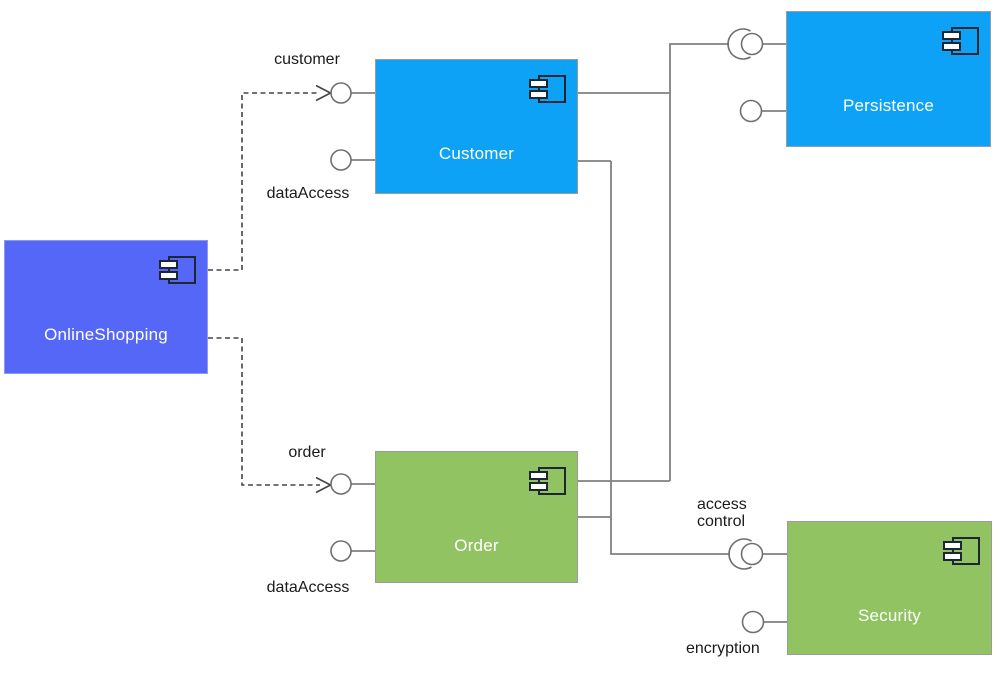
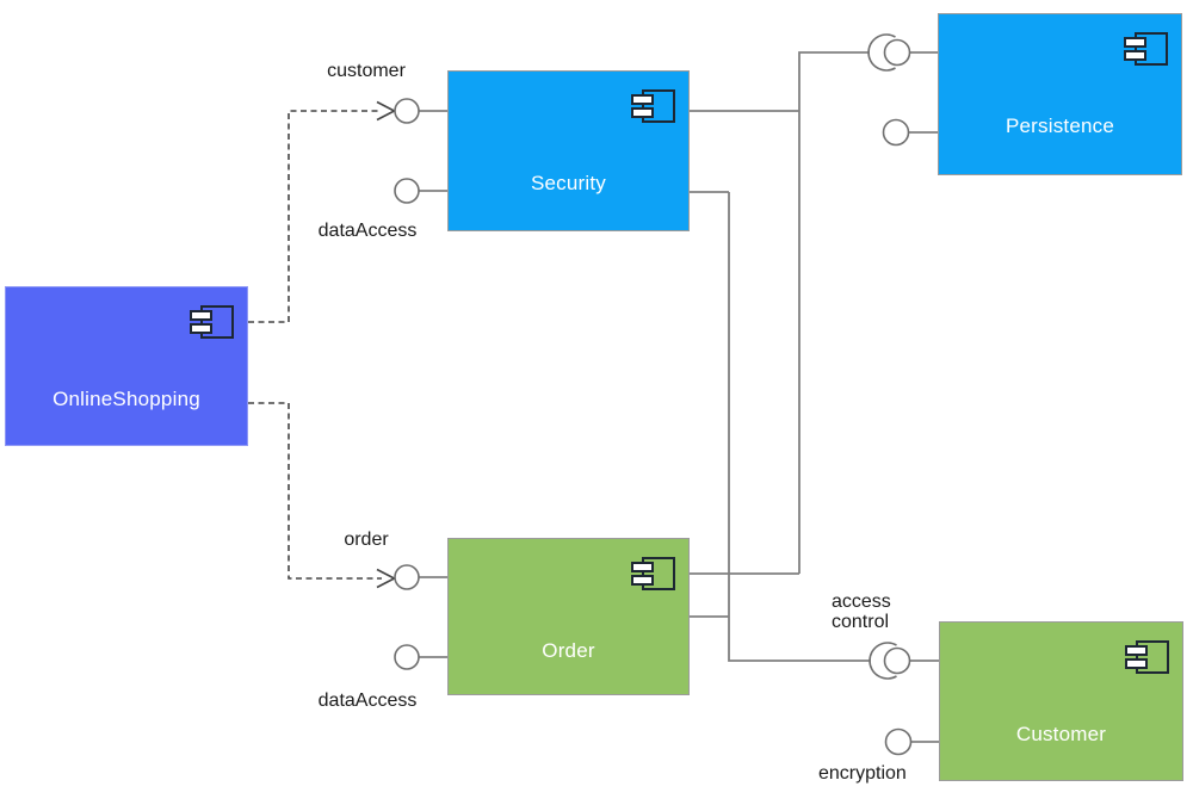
  OnlineShopping
- Customer
+ Security
  Order
  Persistence
- Security
+ Customer
  customer
  dataAccess
  order
  dataAccess
  access control
  encryption
